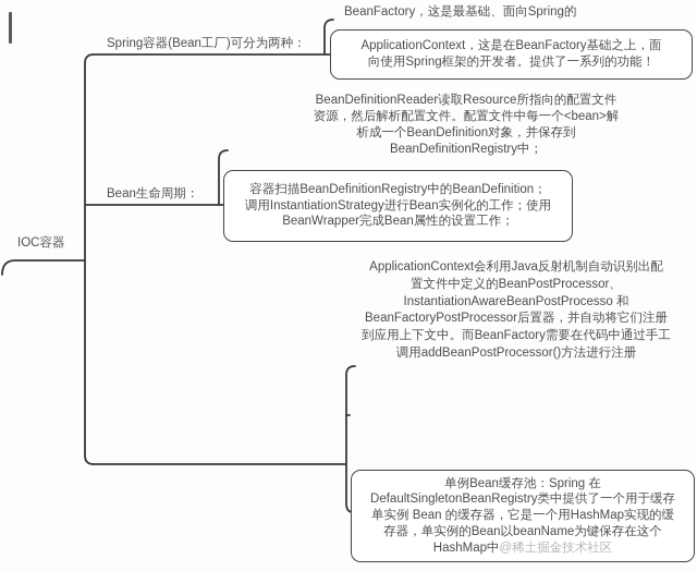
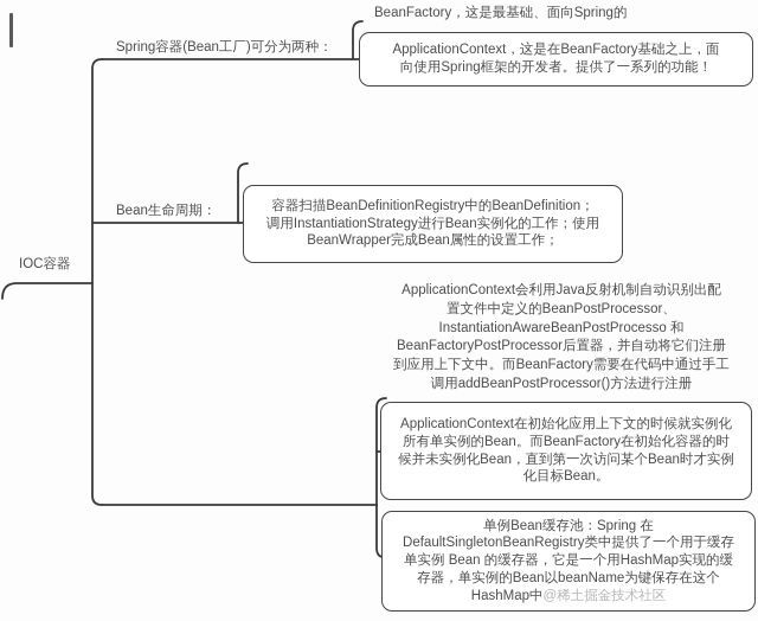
  IOC容器
  Spring容器(Bean工厂)可分为两种：
  BeanFactory，这是最基础、面向Spring的
  ApplicationContext，这是在BeanFactory基础之上，面
  向使用Spring框架的开发者。提供了一系列的功能！
- BeanDefinitionReader读取Resource所指向的配置文件
- 资源，然后解析配置文件。配置文件中每一个<bean>解
- 析成一个BeanDefinition对象，并保存到
- BeanDefinitionRegistry中；
  Bean生命周期：
  容器扫描BeanDefinitionRegistry中的BeanDefinition；
  调用InstantiationStrategy进行Bean实例化的工作；使用
  BeanWrapper完成Bean属性的设置工作；
  ApplicationContext会利用Java反射机制自动识别出配
  置文件中定义的BeanPostProcessor、
  InstantiationAwareBeanPostProcesso 和
  BeanFactoryPostProcessor后置器，并自动将它们注册
  到应用上下文中。而BeanFactory需要在代码中通过手工
  调用addBeanPostProcessor()方法进行注册
+ ApplicationContext在初始化应用上下文的时候就实例化
+ 所有单实例的Bean。而BeanFactory在初始化容器的时
+ 候并未实例化Bean，直到第一次访问某个Bean时才实例
+ 化目标Bean。
  单例Bean缓存池：Spring 在
  DefaultSingletonBeanRegistry类中提供了一个用于缓存
  单实例 Bean 的缓存器，它是一个用HashMap实现的缓
  存器，单实例的Bean以beanName为键保存在这个
  HashMap中@稀土掘金技术社区
